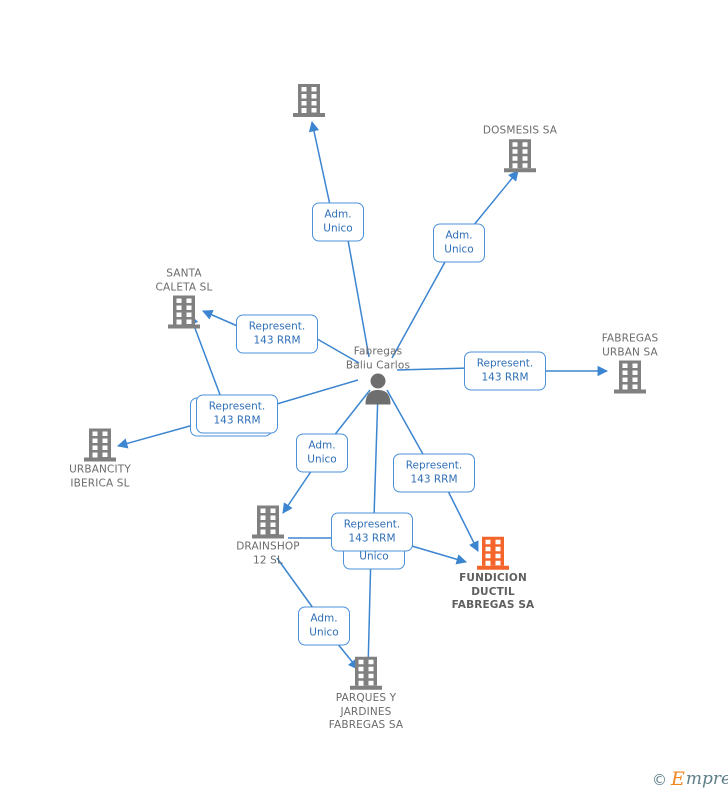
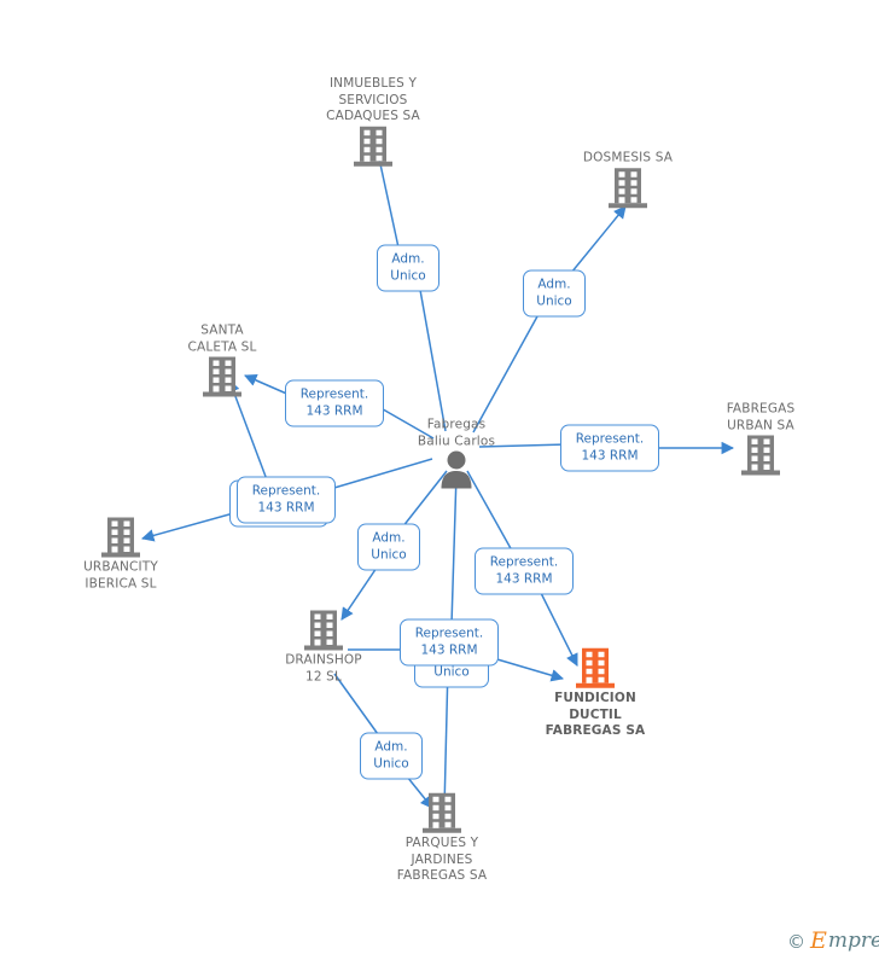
+ INMUEBLES Y
+ SERVICIOS
+ CADAQUES SA
  DOSMESIS SA
  SANTA
  CALETA SL
  FABREGAS
  URBAN SA
  URBANCITY
  IBERICA SL
  DRAINSHOP
  12 SL
  FUNDICION
  DUCTIL
  FABREGAS SA
  PARQUES Y
  JARDINES
  FABREGAS SA
  Fabregas
  Baliu Carlos
  Represent.
  143 RRM
  Unico
  Represent.
  143 RRM
  Adm.
  Unico
  Adm.
  Unico
  Represent.
  143 RRM
  Represent.
  143 RRM
  Adm.
  Unico
  Represent.
  143 RRM
  Adm.
  Unico
  ©
  E
